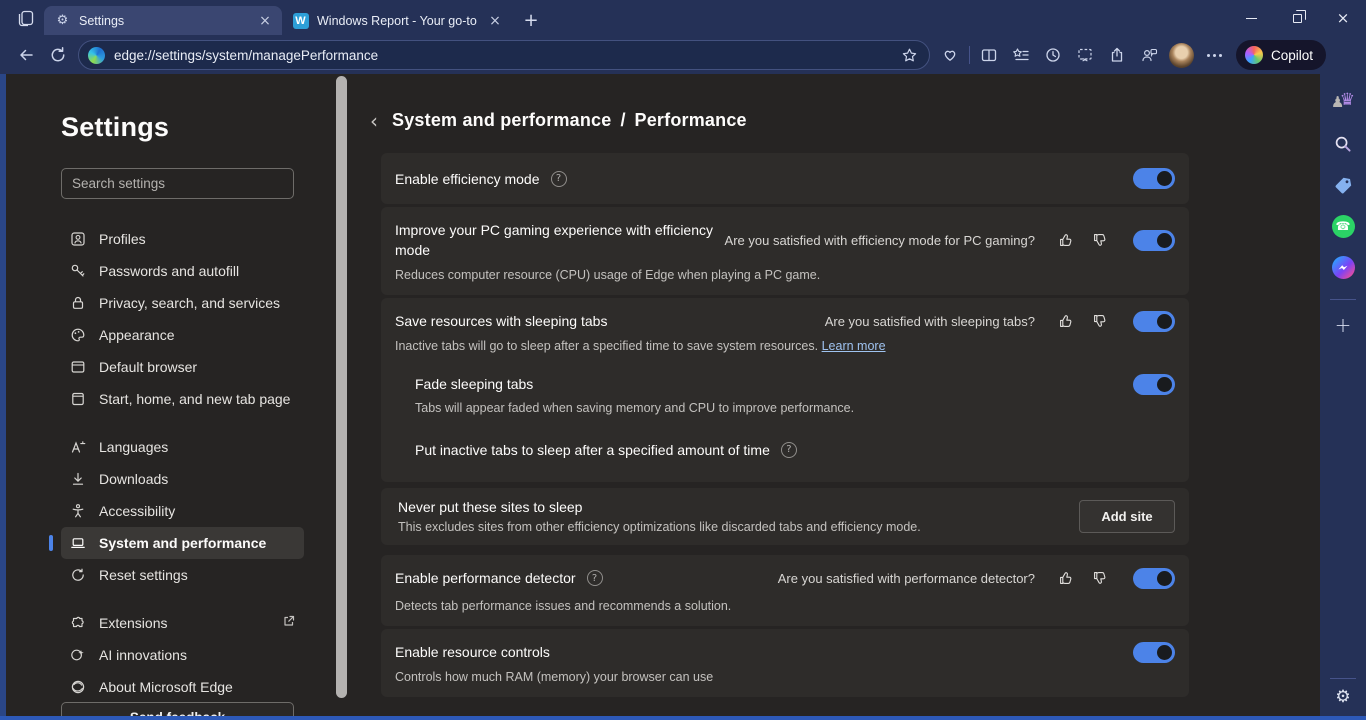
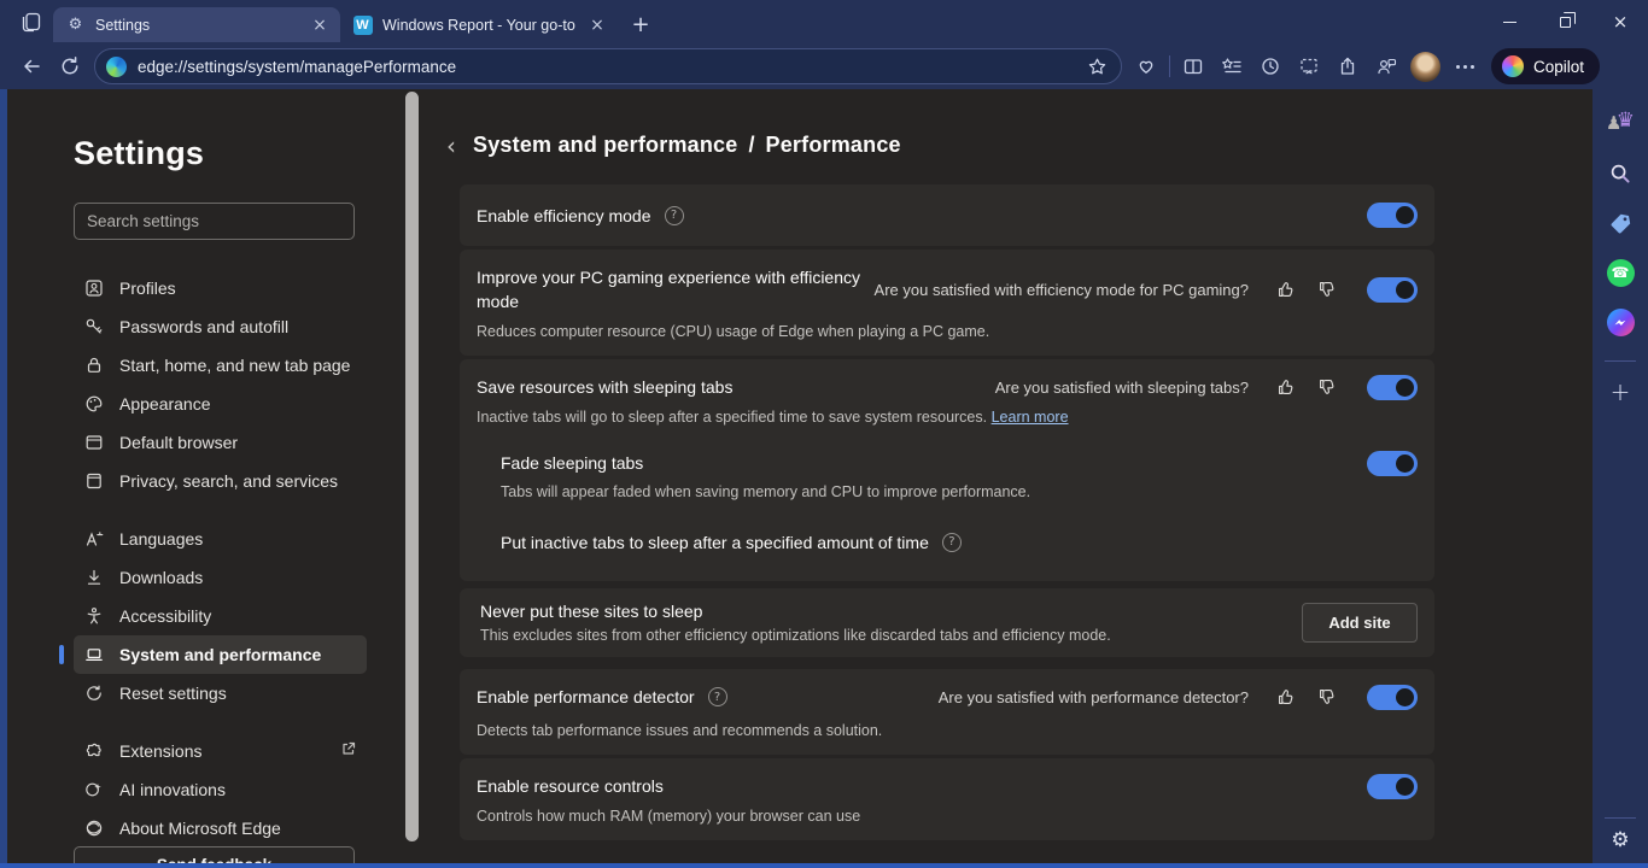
  ⚙
  Settings
  ×
  W
  Windows Report - Your go-to
  ×
  +
  ×
  edge://settings/system/managePerformance
  Copilot
  Settings
  Search settings
  Profiles
  Passwords and autofill
- Privacy, search, and services
+ Start, home, and new tab page
  Appearance
  Default browser
- Start, home, and new tab page
+ Privacy, search, and services
  Languages
  Downloads
  Accessibility
  System and performance
  Reset settings
  Extensions
  AI innovations
  About Microsoft Edge
  ‹
  System and performance
  /
  Performance
  Enable efficiency mode
  ?
  Improve your PC gaming experience with efficiency mode
  Are you satisfied with efficiency mode for PC gaming?
  Reduces computer resource (CPU) usage of Edge when playing a PC game.
  Save resources with sleeping tabs
  Are you satisfied with sleeping tabs?
  Inactive tabs will go to sleep after a specified time to save system resources. Learn more
  Fade sleeping tabs
  Tabs will appear faded when saving memory and CPU to improve performance.
  Put inactive tabs to sleep after a specified amount of time
  ?
  Never put these sites to sleep
  This excludes sites from other efficiency optimizations like discarded tabs and efficiency mode.
  Add site
  Enable performance detector
  ?
  Are you satisfied with performance detector?
  Detects tab performance issues and recommends a solution.
  Enable resource controls
  Controls how much RAM (memory) your browser can use
  ♟
  ♛
  ☎
  +
  ⚙
